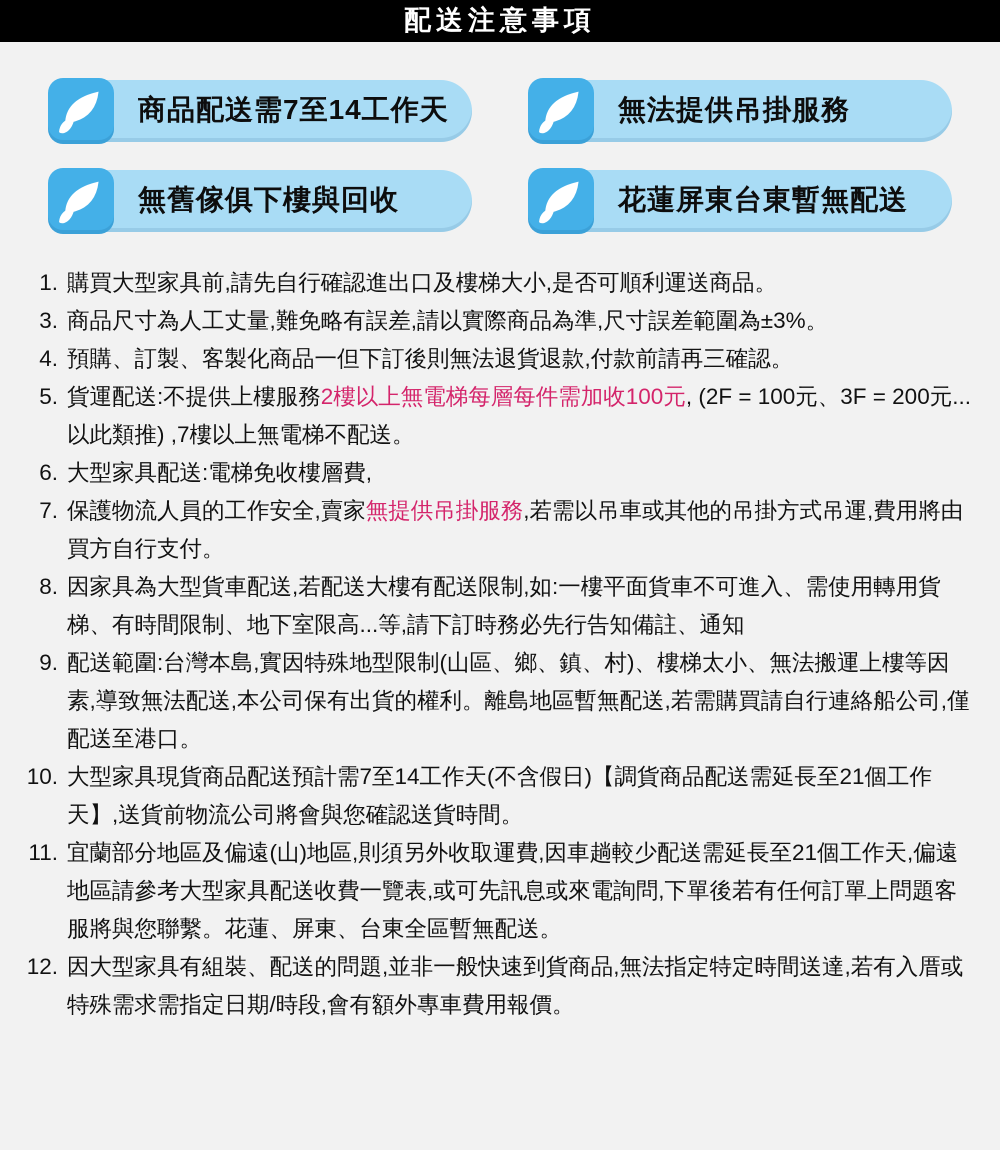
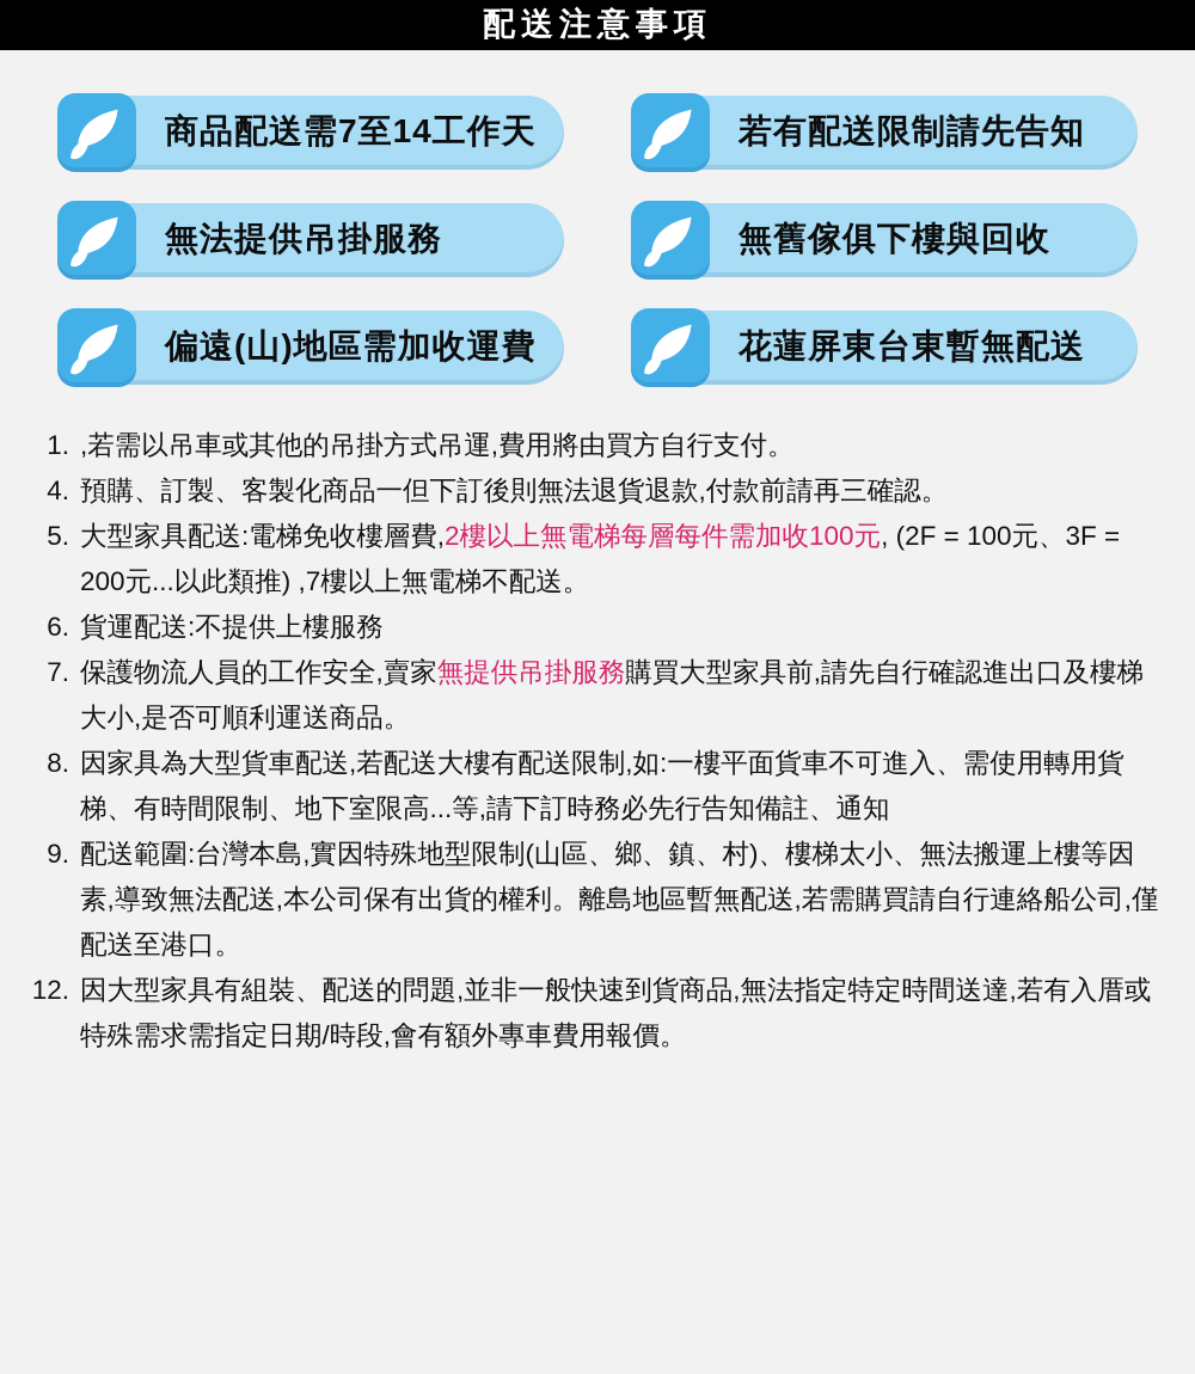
  配送注意事項
  商品配送需7至14工作天
+ 若有配送限制請先告知
  無法提供吊掛服務
  無舊傢俱下樓與回收
+ 偏遠(山)地區需加收運費
  花蓮屏東台東暫無配送
  1.
- 購買大型家具前,請先自行確認進出口及樓梯大小,是否可順利運送商品。
+ ,若需以吊車或其他的吊掛方式吊運,費用將由買方自行支付。
- 3.
- 商品尺寸為人工丈量,難免略有誤差,請以實際商品為準,尺寸誤差範圍為±3%。
  4.
  預購、訂製、客製化商品一但下訂後則無法退貨退款,付款前請再三確認。
  5.
- 貨運配送:不提供上樓服務2樓以上無電梯每層每件需加收100元, (2F = 100元、3F = 200元...以此類推) ,7樓以上無電梯不配送。
+ 大型家具配送:電梯免收樓層費,2樓以上無電梯每層每件需加收100元, (2F = 100元、3F = 200元...以此類推) ,7樓以上無電梯不配送。
  6.
- 大型家具配送:電梯免收樓層費,
+ 貨運配送:不提供上樓服務
  7.
- 保護物流人員的工作安全,賣家無提供吊掛服務,若需以吊車或其他的吊掛方式吊運,費用將由買方自行支付。
+ 保護物流人員的工作安全,賣家無提供吊掛服務購買大型家具前,請先自行確認進出口及樓梯大小,是否可順利運送商品。
  8.
  因家具為大型貨車配送,若配送大樓有配送限制,如:一樓平面貨車不可進入、需使用轉用貨梯、有時間限制、地下室限高...等,請下訂時務必先行告知備註、通知
  9.
  配送範圍:台灣本島,實因特殊地型限制(山區、鄉、鎮、村)、樓梯太小、無法搬運上樓等因素,導致無法配送,本公司保有出貨的權利。離島地區暫無配送,若需購買請自行連絡船公司,僅配送至港口。
- 10.
- 大型家具現貨商品配送預計需7至14工作天(不含假日)【調貨商品配送需延長至21個工作天】,送貨前物流公司將會與您確認送貨時間。
- 11.
- 宜蘭部分地區及偏遠(山)地區,則須另外收取運費,因車趟較少配送需延長至21個工作天,偏遠地區請參考大型家具配送收費一覽表,或可先訊息或來電詢問,下單後若有任何訂單上問題客服將與您聯繫。花蓮、屏東、台東全區暫無配送。
  12.
  因大型家具有組裝、配送的問題,並非一般快速到貨商品,無法指定特定時間送達,若有入厝或特殊需求需指定日期/時段,會有額外專車費用報價。
